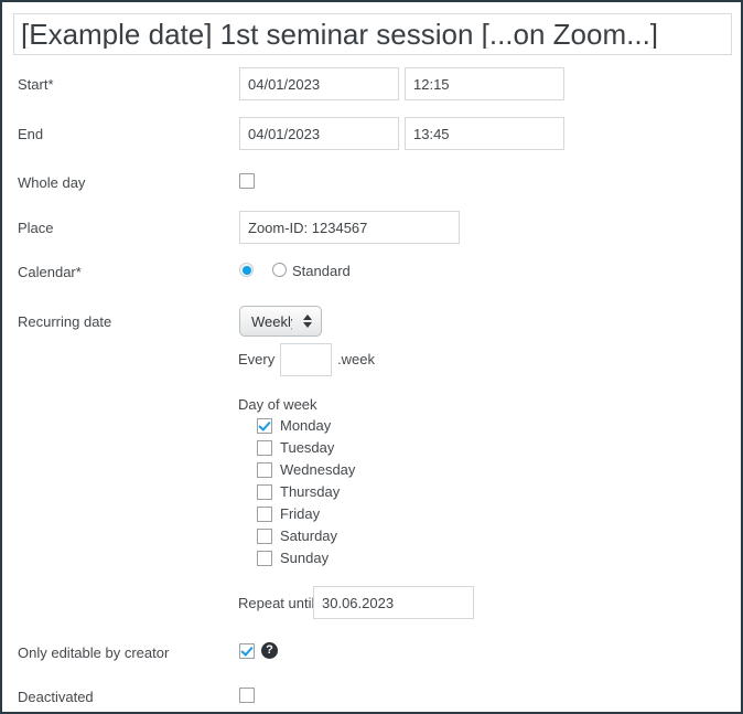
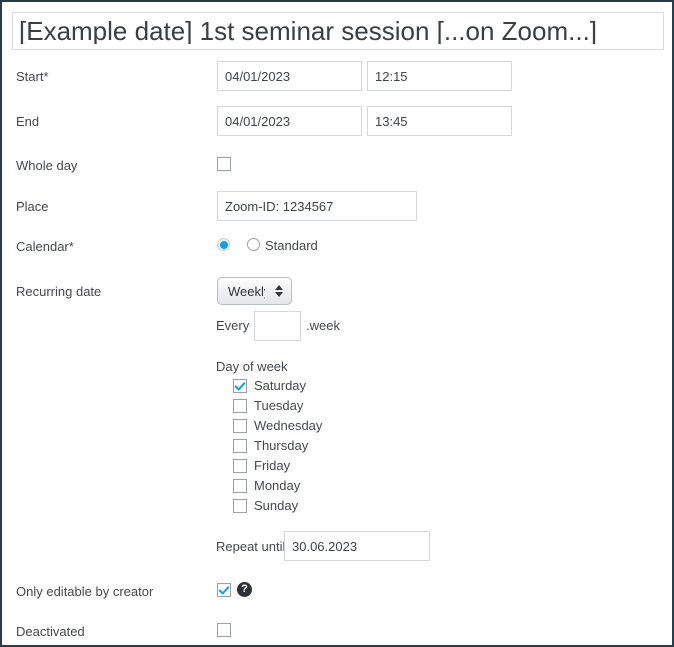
  [Example date] 1st seminar session [...on Zoom...]
  Start*
  04/01/2023
  12:15
  End
  04/01/2023
  13:45
  Whole day
  Place
  Zoom-ID: 1234567
  Calendar*
  Standard
  Recurring date
  Weekl
  Every
  .week
  Day of week
- Monday
+ Saturday
  Tuesday
  Wednesday
  Thursday
  Friday
- Saturday
+ Monday
  Sunday
  Repeat unti
  30.06.2023
  Only editable by creator
  ?
  Deactivated
